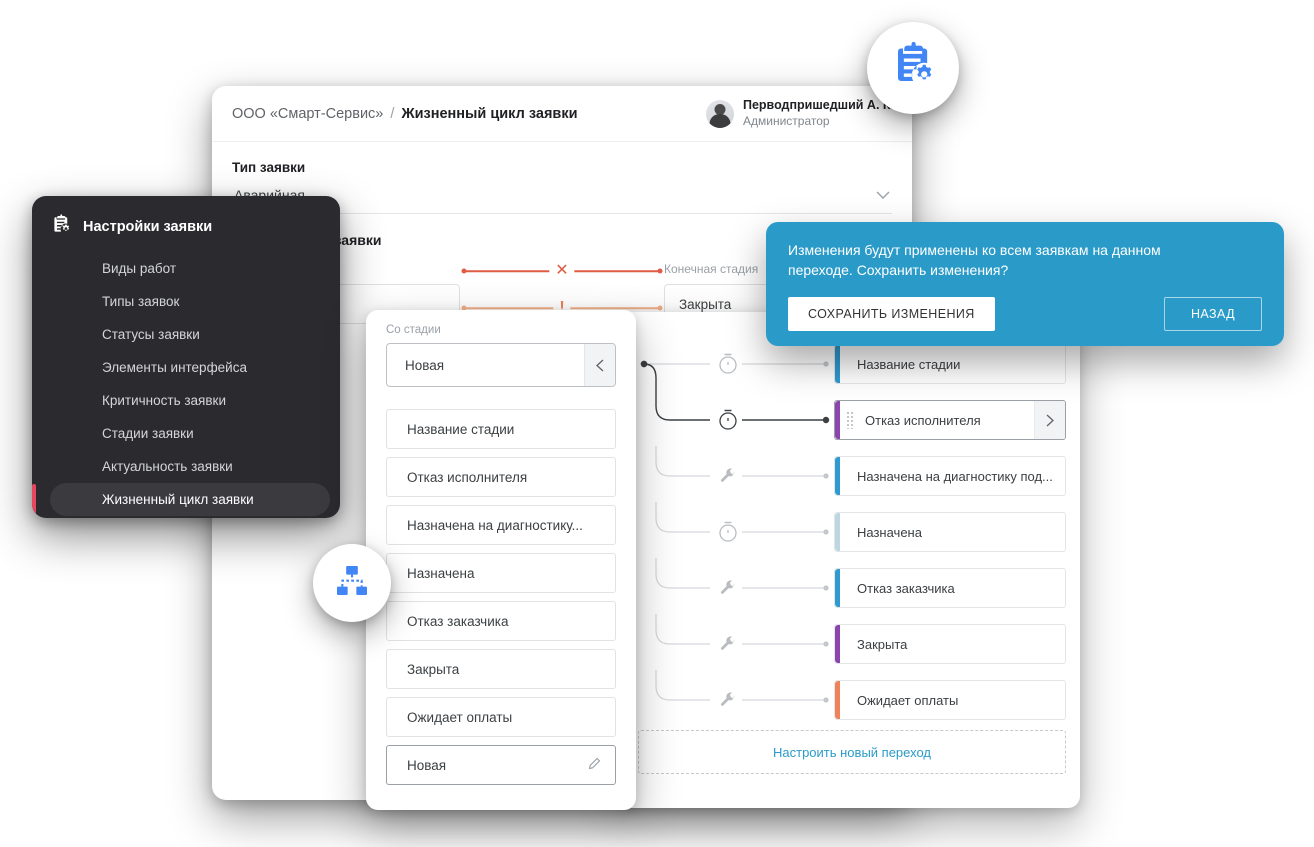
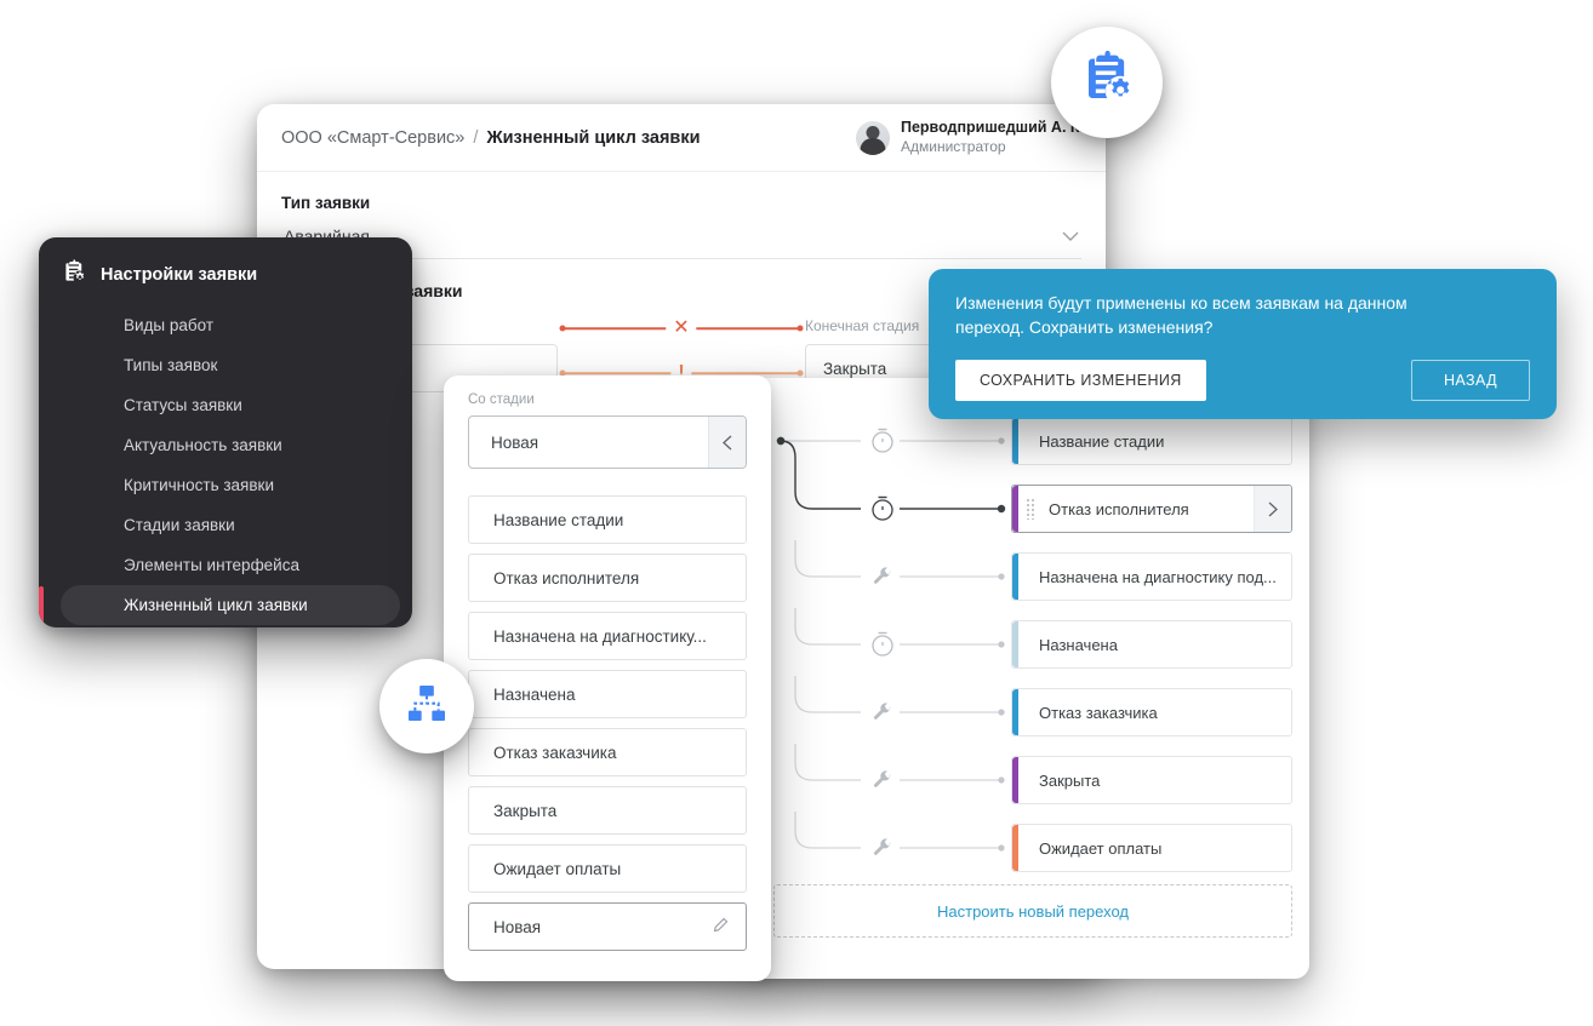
  ООО «Смарт-Сервис» / Жизненный цикл заявки
  Перводпришедший А.
  Администратор
  Тип заявки
  Аварийная
  ✕
  !
  Конечная стадия
  Закрыта
  Настройки заявки
  Виды работ
  Типы заявок
  Статусы заявки
- Элементы интерфейса
+ Актуальность заявки
  Критичность заявки
  Стадии заявки
- Актуальность заявки
+ Элементы интерфейса
  Жизненный цикл заявки
- Изменения будут применены ко всем заявкам на данном переходе. Сохранить изменения?
+ Изменения будут применены ко всем заявкам на данном переход. Сохранить изменения?
  СОХРАНИТЬ ИЗМЕНЕНИЯ
  НАЗАД
  Название стадии
  Отказ исполнителя
  Назначена на диагностику под...
  Назначена
  Отказ заказчика
  Закрыта
  Ожидает оплаты
  Настроить новый переход
  Со стадии
  Новая
  Название стадии
  Отказ исполнителя
  Назначена на диагностику...
  Назначена
  Отказ заказчика
  Закрыта
  Ожидает оплаты
  Новая
